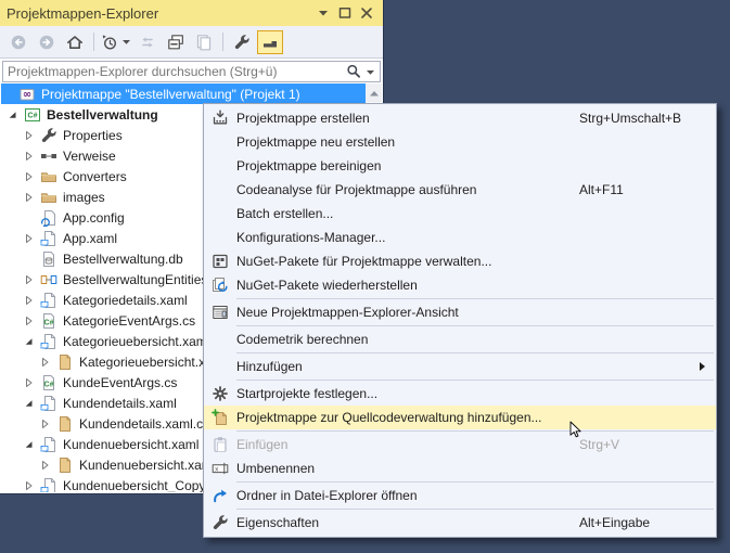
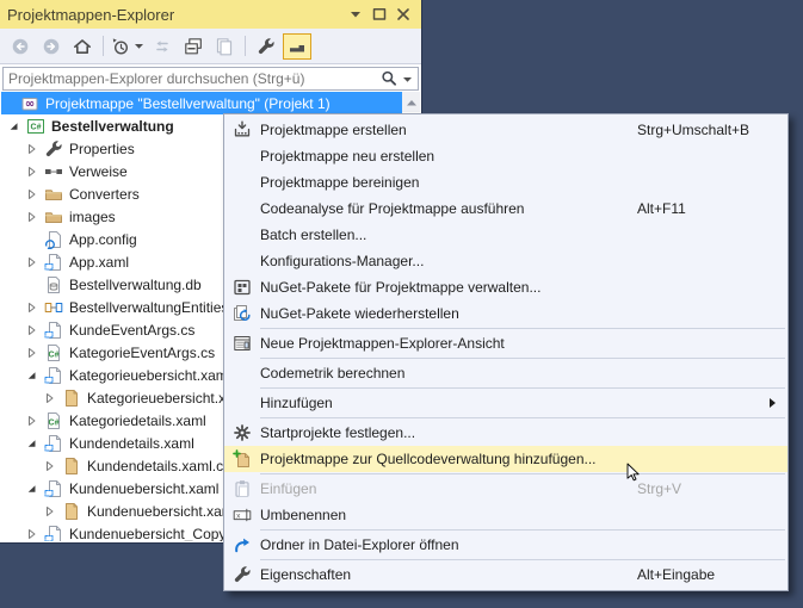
  Projektmappen-Explorer
  Projektmappen-Explorer durchsuchen (Strg+ü)
  ∞
  Projektmappe "Bestellverwaltung" (Projekt 1)
  Bestellverwaltung
  Properties
  Verweise
  Converters
  images
  App.config
  App.xaml
  Bestellverwaltung.db
  BestellverwaltungEntitie
- Kategoriedetails.xaml
+ KundeEventArgs.cs
  KategorieEventArgs.cs
  Kategorieuebersicht.xam
  Kategorieuebersicht.
- KundeEventArgs.cs
+ Kategoriedetails.xaml
  Kundendetails.xaml
  Kundendetails.xaml.c
  Kundenuebersicht.xaml
  Kundenuebersicht.xa
  Kundenuebersicht_Copy
  Projektmappe erstellen
  Strg+Umschalt+B
  Projektmappe neu erstellen
  Projektmappe bereinigen
  Codeanalyse für Projektmappe ausführen
  Alt+F11
  Batch erstellen...
  Konfigurations-Manager...
  NuGet-Pakete für Projektmappe verwalten...
  NuGet-Pakete wiederherstellen
  Neue Projektmappen-Explorer-Ansicht
  Codemetrik berechnen
  Hinzufügen
  Startprojekte festlegen...
  Projektmappe zur Quellcodeverwaltung hinzufügen...
  Einfügen
  Strg+V
  Umbenennen
  Ordner in Datei-Explorer öffnen
  Eigenschaften
  Alt+Eingabe
